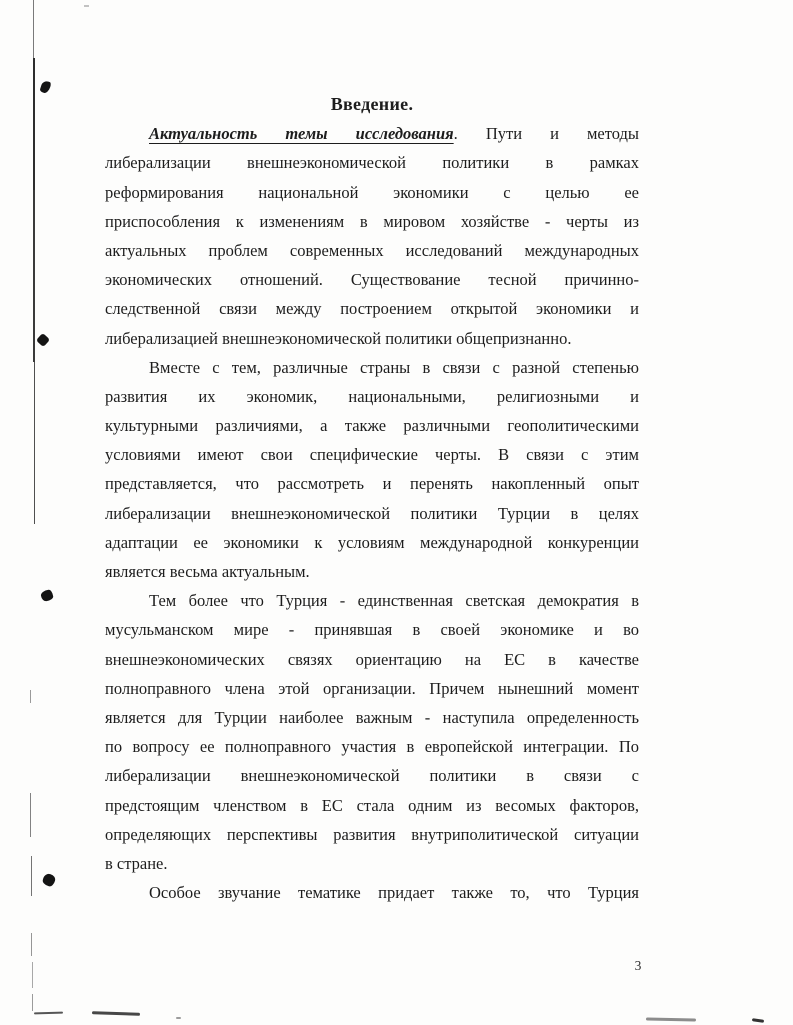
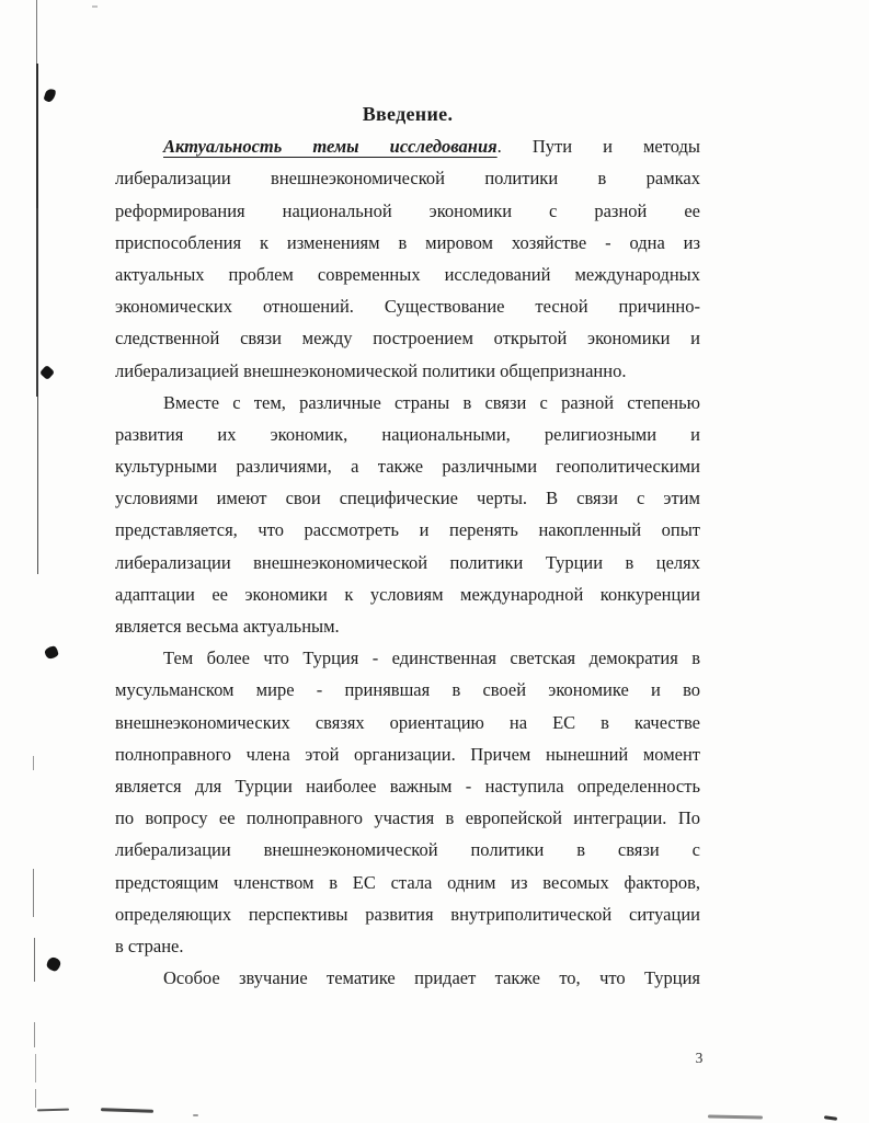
  Введение.
  Актуальность темы исследования. Пути и методы
  либерализации внешнеэкономической политики в рамках
- реформирования национальной экономики с целью ее
+ реформирования национальной экономики с разной ее
- приспособления к изменениям в мировом хозяйстве - черты из
+ приспособления к изменениям в мировом хозяйстве - одна из
  актуальных проблем современных исследований международных
  экономических отношений. Существование тесной причинно-
  следственной связи между построением открытой экономики и
  либерализацией внешнеэкономической политики общепризнанно.
  Вместе с тем, различные страны в связи с разной степенью
  развития их экономик, национальными, религиозными и
  культурными различиями, а также различными геополитическими
  условиями имеют свои специфические черты. В связи с этим
  представляется, что рассмотреть и перенять накопленный опыт
  либерализации внешнеэкономической политики Турции в целях
  адаптации ее экономики к условиям международной конкуренции
  является весьма актуальным.
  Тем более что Турция - единственная светская демократия в
  мусульманском мире - принявшая в своей экономике и во
  внешнеэкономических связях ориентацию на ЕС в качестве
  полноправного члена этой организации. Причем нынешний момент
  является для Турции наиболее важным - наступила определенность
  по вопросу ее полноправного участия в европейской интеграции. По
  либерализации внешнеэкономической политики в связи с
  предстоящим членством в ЕС стала одним из весомых факторов,
  определяющих перспективы развития внутриполитической ситуации
  в стране.
  Особое звучание тематике придает также то, что Турция
  3
